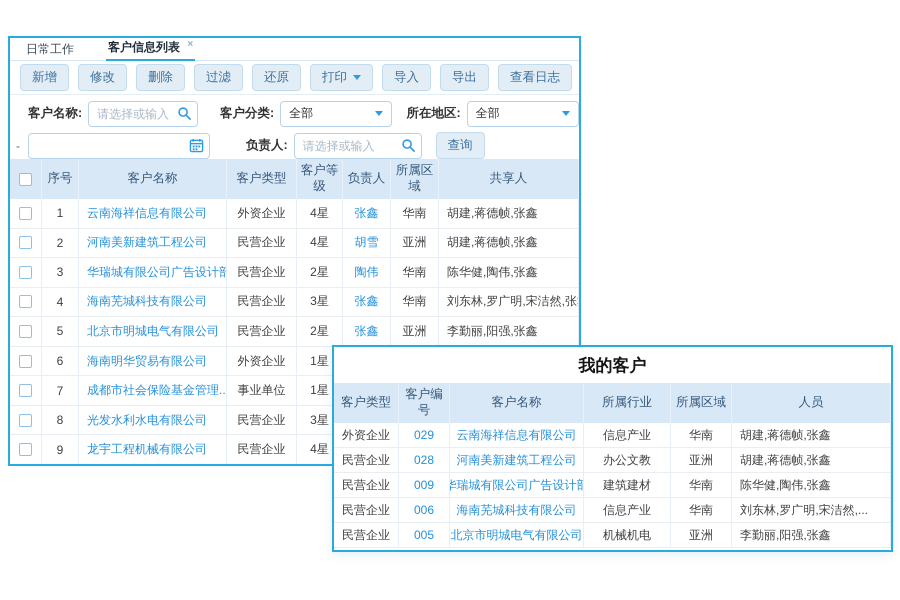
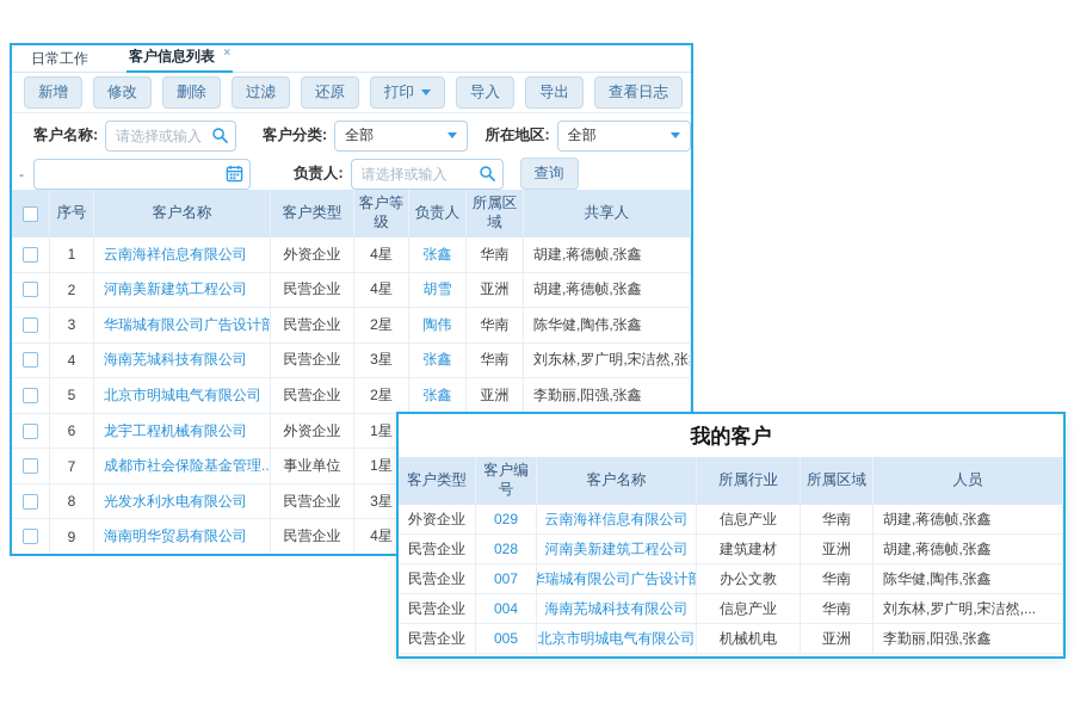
  日常工作
  客户信息列表 ×
  新增
  修改
  删除
  过滤
  还原
  打印
  导入
  导出
  查看日志
  客户名称:
  请选择或输入
  客户分类:
  全部
  所在地区:
  全部
  -
  负责人:
  请选择或输入
  查询
  序号
  客户名称
  客户类型
  客户等级
  负责人
  所属区域
  共享人
  1
  云南海祥信息有限公司
  外资企业
  4星
  张鑫
  华南
  胡建,蒋德帧,张鑫
  2
  河南美新建筑工程公司
  民营企业
  4星
  胡雪
  亚洲
  胡建,蒋德帧,张鑫
  3
  华瑞城有限公司广告设计部
  民营企业
  2星
  陶伟
  华南
  陈华健,陶伟,张鑫
  4
  海南芜城科技有限公司
  民营企业
  3星
  张鑫
  华南
  刘东林,罗广明,宋洁然,张
  5
  北京市明城电气有限公司
  民营企业
  2星
  张鑫
  亚洲
  李勤丽,阳强,张鑫
  6
- 海南明华贸易有限公司
+ 龙宇工程机械有限公司
  外资企业
  1星
  7
  成都市社会保险基金管理..
  事业单位
  1星
  8
  光发水利水电有限公司
  民营企业
  3星
  9
- 龙宇工程机械有限公司
+ 海南明华贸易有限公司
  民营企业
  4星
  我的客户
  客户类型
  客户编号
  客户名称
  所属行业
  所属区域
  人员
  外资企业
  029
  云南海祥信息有限公司
  信息产业
  华南
  胡建,蒋德帧,张鑫
  民营企业
  028
  河南美新建筑工程公司
- 办公文教
+ 建筑建材
  亚洲
  胡建,蒋德帧,张鑫
  民营企业
- 009
+ 007
  华瑞城有限公司广告设计部
- 建筑建材
+ 办公文教
  华南
  陈华健,陶伟,张鑫
  民营企业
- 006
+ 004
  海南芜城科技有限公司
  信息产业
  华南
  刘东林,罗广明,宋洁然,...
  民营企业
  005
  北京市明城电气有限公司
  机械机电
  亚洲
  李勤丽,阳强,张鑫
